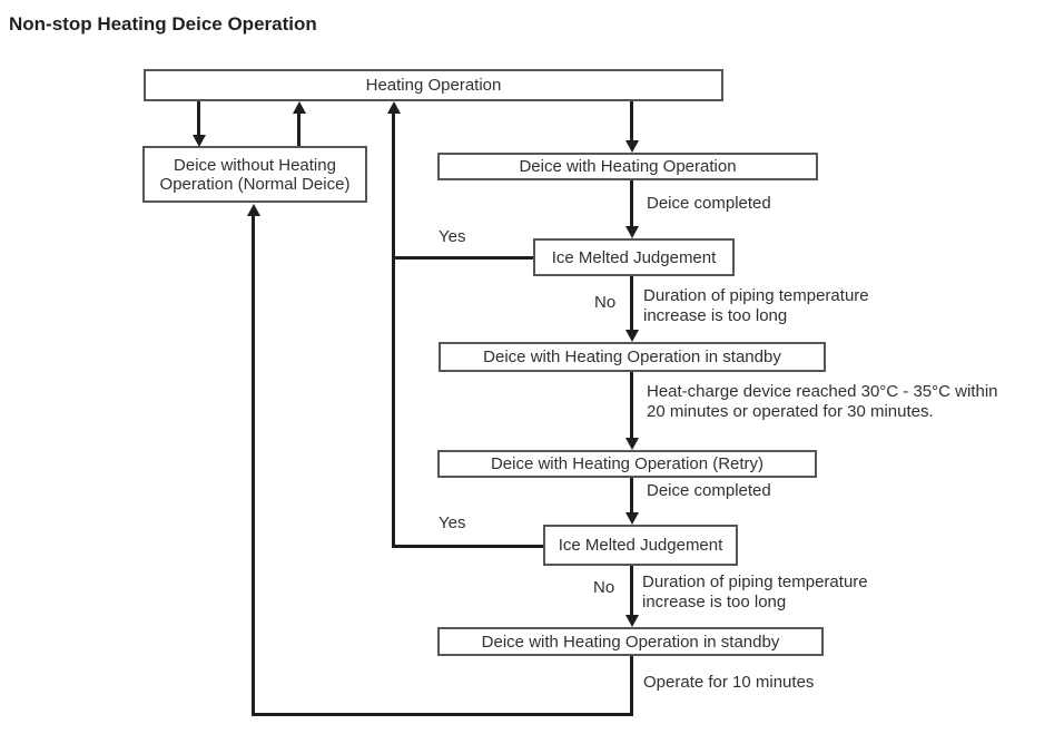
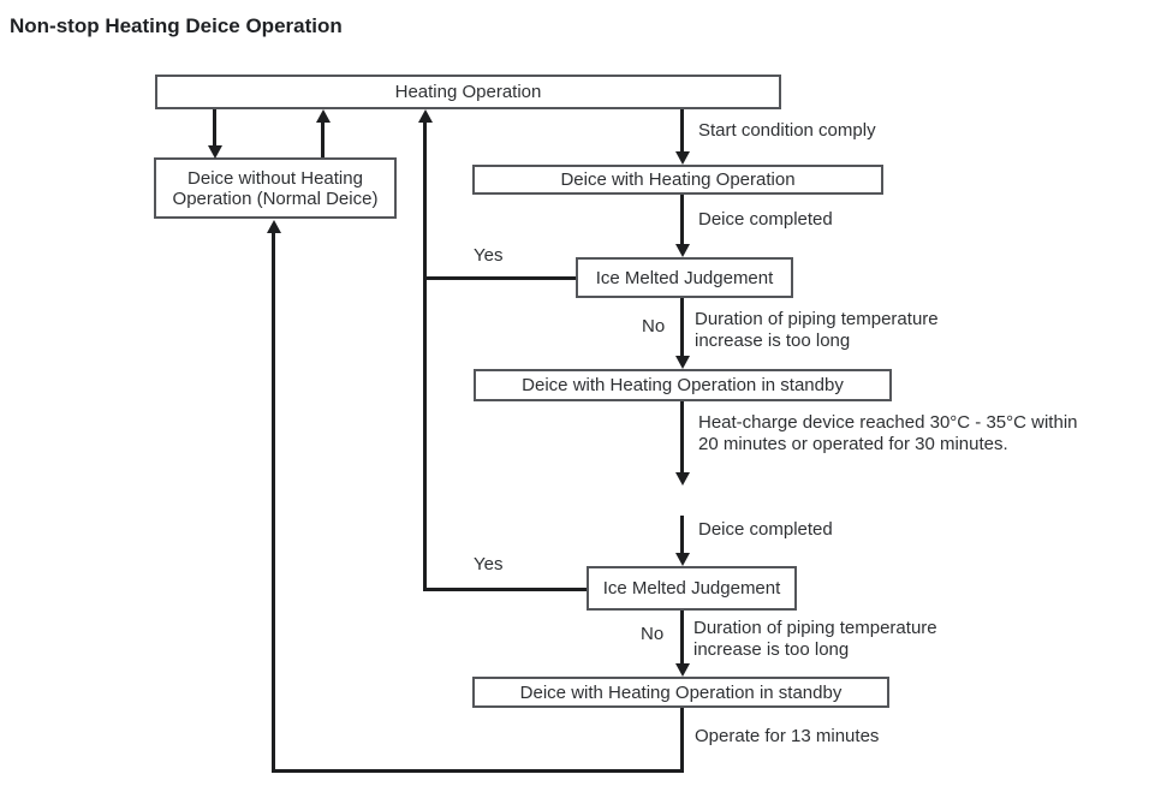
  Non-stop Heating Deice Operation
  Heating Operation
  Deice without Heating
  Operation (Normal Deice)
  Deice with Heating Operation
  Ice Melted Judgement
  Deice with Heating Operation in standby
- Deice with Heating Operation (Retry)
  Ice Melted Judgement
  Deice with Heating Operation in standby
+ Start condition comply
  Deice completed
  Yes
  No
  Duration of piping temperature
  increase is too long
  Heat-charge device reached 30°C - 35°C within
  20 minutes or operated for 30 minutes.
  Deice completed
  Yes
  No
  Duration of piping temperature
  increase is too long
- Operate for 10 minutes
+ Operate for 13 minutes
